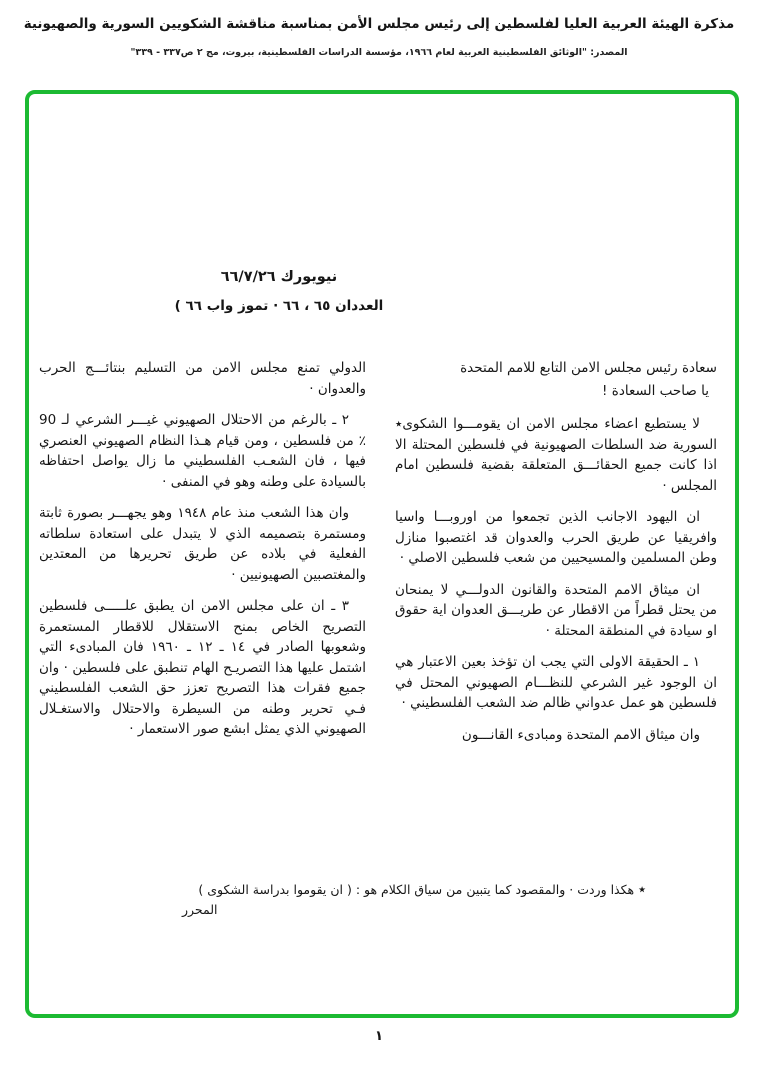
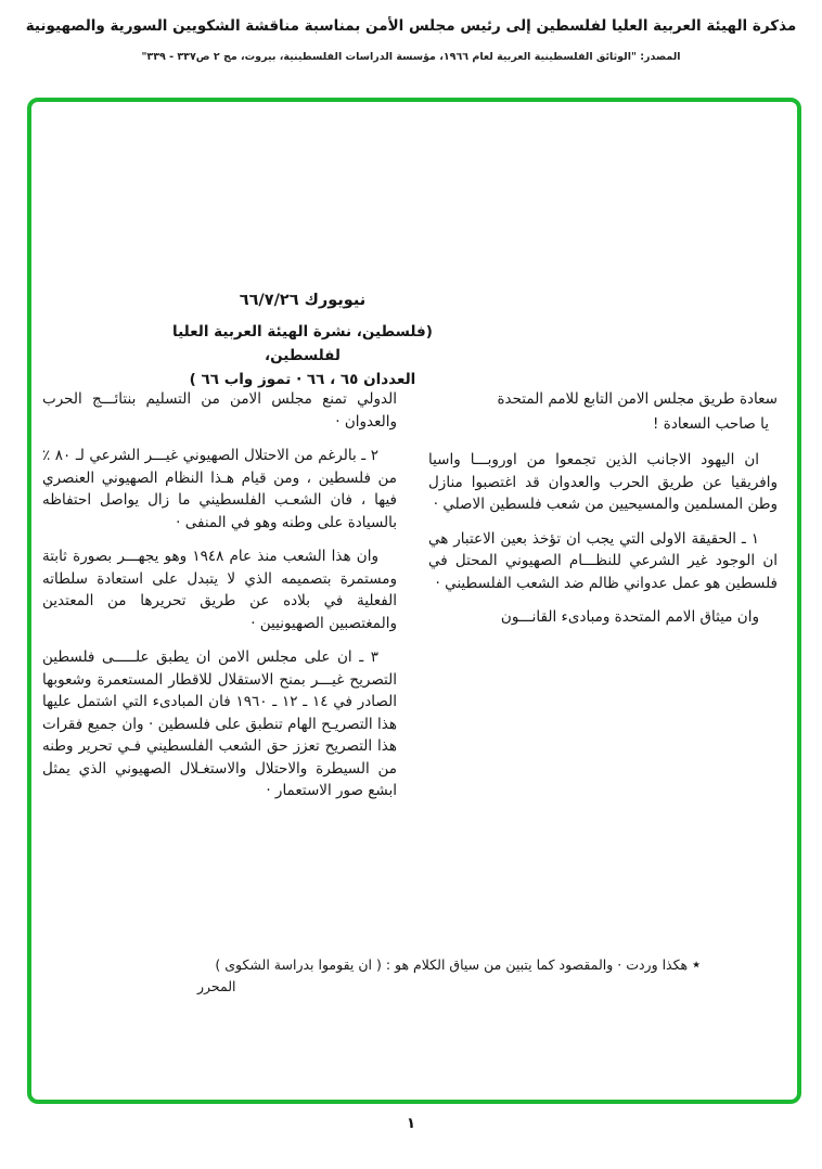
  مذكرة الهيئة العربية العليا لفلسطين إلى رئيس مجلس الأمن بمناسبة مناقشة الشكويين السورية والصهيونية
  المصدر: "الوثائق الفلسطينية العربية لعام ١٩٦٦، مؤسسة الدراسات الفلسطينية، بيروت، مج ٢ ص٣٣٧ - ٣٣٩"
  نيويورك ٦٦/٧/٢٦
+ (فلسطين، نشرة الهيئة العربية العليا لفلسطين،
  العددان ٦٥ ، ٦٦ · تموز واب ٦٦ )
- سعادة رئيس مجلس الامن التابع للامم المتحدة
+ سعادة طريق مجلس الامن التابع للامم المتحدة
  يا صاحب السعادة !
- لا يستطيع اعضاء مجلس الامن ان يقومـــوا الشكوى٭ السورية ضد السلطات الصهيونية في فلسطين المحتلة الا اذا كانت جميع الحقائـــق المتعلقة بقضية فلسطين امام المجلس ·
  ان اليهود الاجانب الذين تجمعوا من اوروبـــا واسيا وافريقيا عن طريق الحرب والعدوان قد اغتصبوا منازل وطن المسلمين والمسيحيين من شعب فلسطين الاصلي ·
- ان ميثاق الامم المتحدة والقانون الدولـــي لا يمنحان من يحتل قطراً من الاقطار عن طريـــق العدوان اية حقوق او سيادة في المنطقة المحتلة ·
  ١ ـ الحقيقة الاولى التي يجب ان تؤخذ بعين الاعتبار هي ان الوجود غير الشرعي للنظـــام الصهيوني المحتل في فلسطين هو عمل عدواني ظالم ضد الشعب الفلسطيني ·
  وان ميثاق الامم المتحدة ومبادىء القانـــون
  الدولي تمنع مجلس الامن من التسليم بنتائـــج الحرب والعدوان ·
- ٢ ـ بالرغم من الاحتلال الصهيوني غيـــر الشرعي لـ 90 ٪ من فلسطين ، ومن قيام هـذا النظام الصهيوني العنصري فيها ، فان الشعـب الفلسطيني ما زال يواصل احتفاظه بالسيادة على وطنه وهو في المنفى ·
+ ٢ ـ بالرغم من الاحتلال الصهيوني غيـــر الشرعي لـ ٨٠ ٪ من فلسطين ، ومن قيام هـذا النظام الصهيوني العنصري فيها ، فان الشعـب الفلسطيني ما زال يواصل احتفاظه بالسيادة على وطنه وهو في المنفى ·
  وان هذا الشعب منذ عام ١٩٤٨ وهو يجهـــر بصورة ثابتة ومستمرة بتصميمه الذي لا يتبدل على استعادة سلطاته الفعلية في بلاده عن طريق تحريرها من المعتدين والمغتصبين الصهيونيين ·
- ٣ ـ ان على مجلس الامن ان يطبق علـــــى فلسطين التصريح الخاص بمنح الاستقلال للاقطار المستعمرة وشعوبها الصادر في ١٤ ـ ١٢ ـ ١٩٦٠ فان المبادىء التي اشتمل عليها هذا التصريـح الهام تنطبق على فلسطين · وان جميع فقرات هذا التصريح تعزز حق الشعب الفلسطيني فـي تحرير وطنه من السيطرة والاحتلال والاستغـلال الصهيوني الذي يمثل ابشع صور الاستعمار ·
+ ٣ ـ ان على مجلس الامن ان يطبق علـــــى فلسطين التصريح غيـــر بمنح الاستقلال للاقطار المستعمرة وشعوبها الصادر في ١٤ ـ ١٢ ـ ١٩٦٠ فان المبادىء التي اشتمل عليها هذا التصريـح الهام تنطبق على فلسطين · وان جميع فقرات هذا التصريح تعزز حق الشعب الفلسطيني فـي تحرير وطنه من السيطرة والاحتلال والاستغـلال الصهيوني الذي يمثل ابشع صور الاستعمار ·
  ٭ هكذا وردت · والمقصود كما يتبين من سياق الكلام هو : ( ان يقوموا بدراسة الشكوى )
  المحرر
  ١
